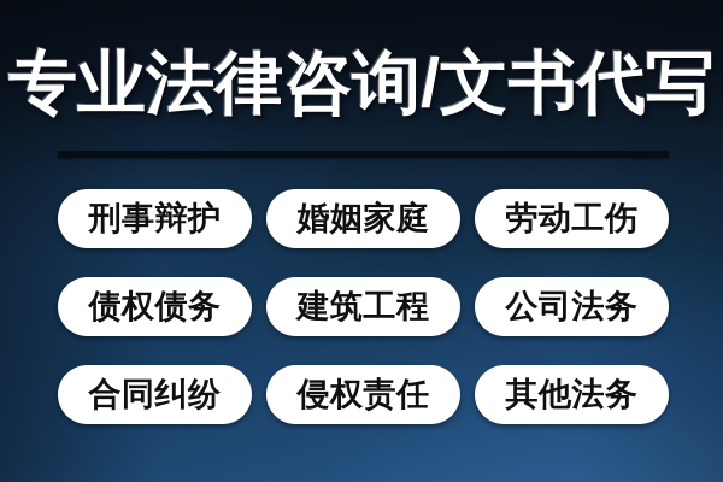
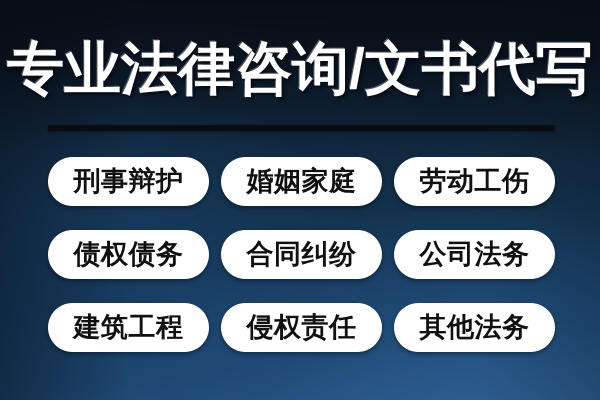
  专业法律咨询/文书代写
  刑事辩护
  婚姻家庭
  劳动工伤
  债权债务
- 建筑工程
+ 合同纠纷
  公司法务
- 合同纠纷
+ 建筑工程
  侵权责任
  其他法务
